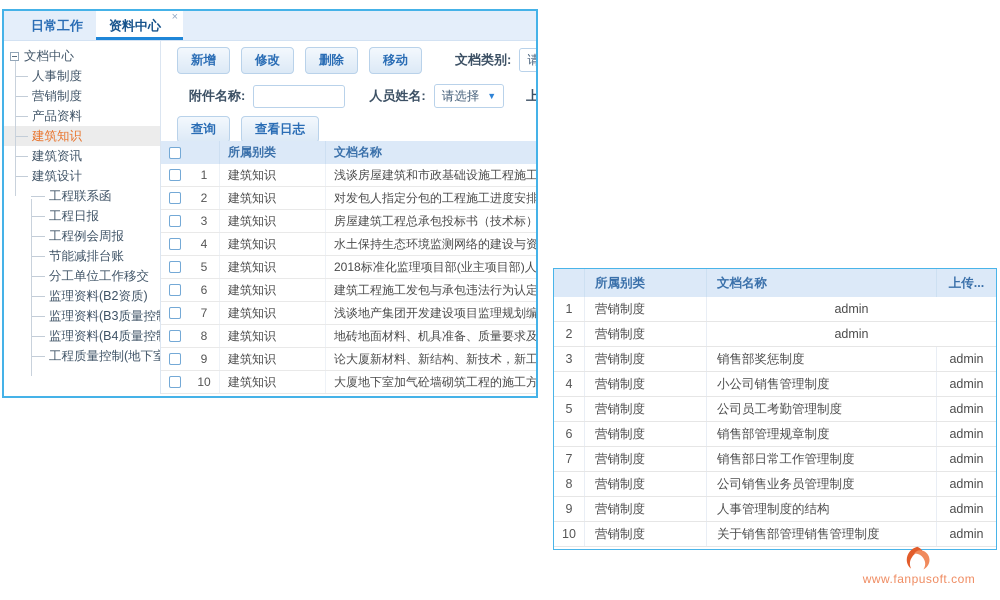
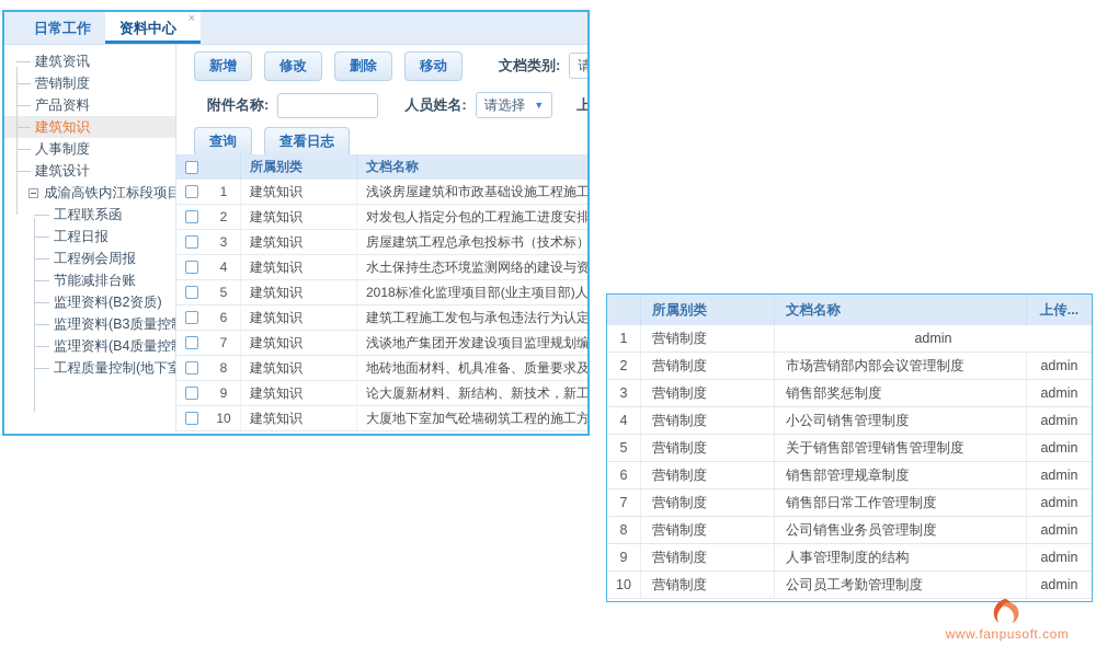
  日常工作
  资料中心
  ×
- 文档中心
- 人事制度
+ 建筑资讯
  营销制度
  产品资料
  建筑知识
- 建筑资讯
+ 人事制度
  建筑设计
+ 成渝高铁内江标段项目
  工程联系函
  工程日报
  工程例会周报
  节能减排台账
- 分工单位工作移交
  监理资料(B2资质)
  监理资料(B3质量控
  监理资料(B4质量控
  工程质量控制(地下室
  新增
  修改
  删除
  移动
  文档类别:
  附件名称:
  人员姓名:
  请选择
  ▼
  查询
  查看日志
  所属别类
  文档名称
  1
  建筑知识
  浅谈房屋建筑和市政基础设施工程施工
  2
  建筑知识
  对发包人指定分包的工程施工进度安排
  3
  建筑知识
  房屋建筑工程总承包投标书（技术标）
  4
  建筑知识
  水土保持生态环境监测网络的建设与资
  5
  建筑知识
  2018标准化监理项目部(业主项目部)人
  6
  建筑知识
  建筑工程施工发包与承包违法行为认定
  7
  建筑知识
  浅谈地产集团开发建设项目监理规划编
  8
  建筑知识
  地砖地面材料、机具准备、质量要求及
  9
  建筑知识
  论大厦新材料、新结构、新技术，新工
  10
  建筑知识
  大厦地下室加气砼墙砌筑工程的施工方
  所属别类
  文档名称
  上传...
  1
  营销制度
  admin
  2
  营销制度
+ 市场营销部内部会议管理制度
  admin
  3
  营销制度
  销售部奖惩制度
  admin
  4
  营销制度
  小公司销售管理制度
  admin
  5
  营销制度
- 公司员工考勤管理制度
+ 关于销售部管理销售管理制度
  admin
  6
  营销制度
  销售部管理规章制度
  admin
  7
  营销制度
  销售部日常工作管理制度
  admin
  8
  营销制度
  公司销售业务员管理制度
  admin
  9
  营销制度
  人事管理制度的结构
  admin
  10
  营销制度
- 关于销售部管理销售管理制度
+ 公司员工考勤管理制度
  admin
  www.fanpusoft.com
